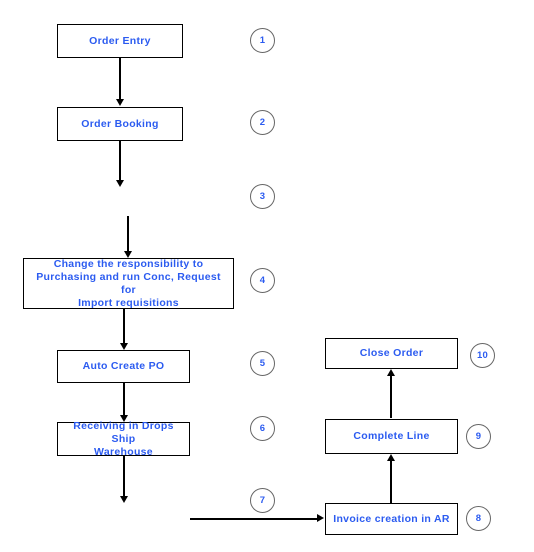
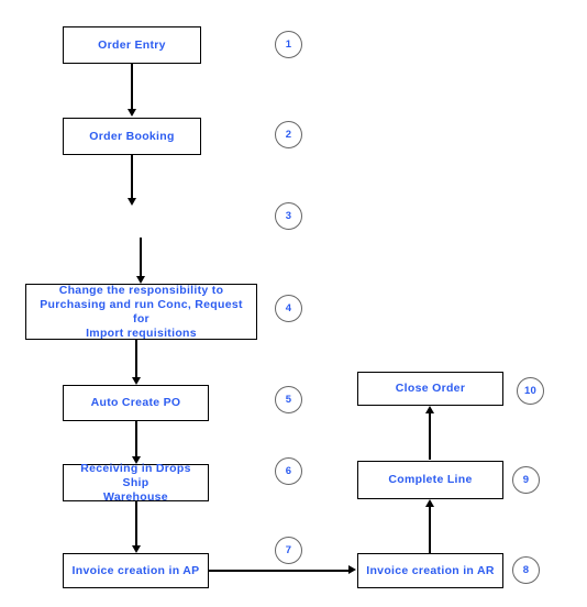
  Order Entry
  Order Booking
  Change the responsibility to
  Purchasing and run Conc, Request for
  Import requisitions
  Auto Create PO
  Receiving in Drops Ship
  Warehouse
+ Invoice creation in AP
  Invoice creation in AR
  Complete Line
  Close Order
  1
  2
  3
  4
  5
  6
  7
  8
  9
  10
